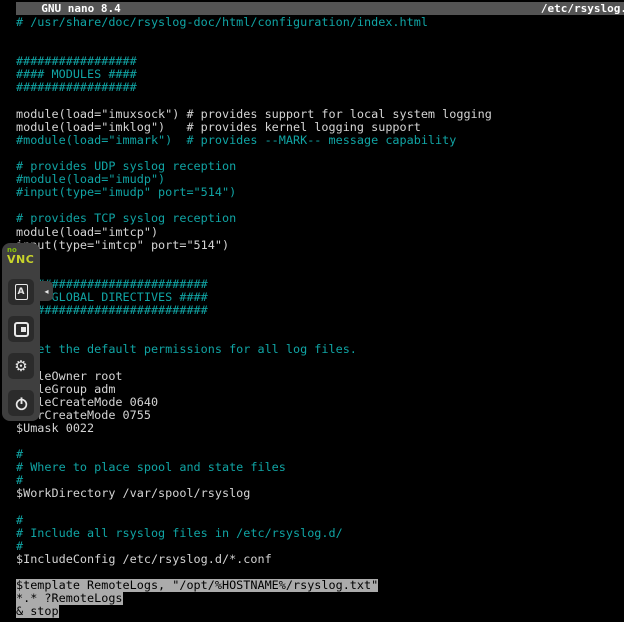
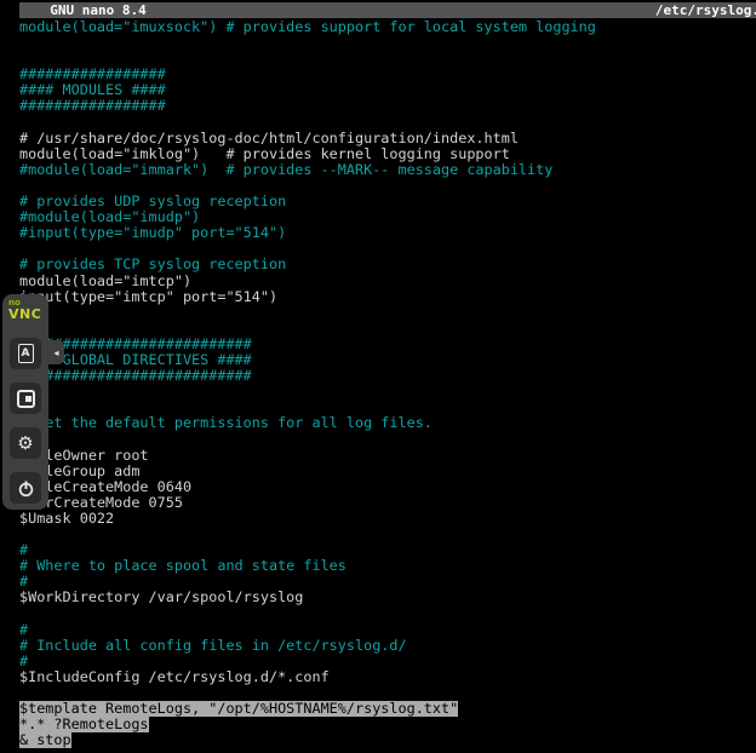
  GNU nano 8.4
  /etc/rsyslog
- # /usr/share/doc/rsyslog-doc/html/configuration/index.html
+ module(load="imuxsock") # provides support for local system logging
  #################
  #### MODULES ####
  #################
- module(load="imuxsock") # provides support for local system logging
+ # /usr/share/doc/rsyslog-doc/html/configuration/index.html
  module(load="imklog") # provides kernel logging support
  #module(load="immark") # provides --MARK-- message capability
  # provides UDP syslog reception
  #module(load="imudp")
  #input(type="imudp" port="514")
  # provides TCP syslog reception
  module(load="imtcp")
  ut(type="imtcp" port="514")
  ######################
  GLOBAL DIRECTIVES ####
  ########################
  et the default permissions for all log files.
  leOwner root
  leGroup adm
  leCreateMode 0640
  rCreateMode 0755
  $Umask 0022
  #
  # Where to place spool and state files
  #
  $WorkDirectory /var/spool/rsyslog
  #
- # Include all rsyslog files in /etc/rsyslog.d/
+ # Include all config files in /etc/rsyslog.d/
  #
  $IncludeConfig /etc/rsyslog.d/*.conf
  $template RemoteLogs, "/opt/%HOSTNAME%/rsyslog.txt"
  *.* ?RemoteLogs
  & stop
  no
  VNC
  A
  ⚙
  ◂
